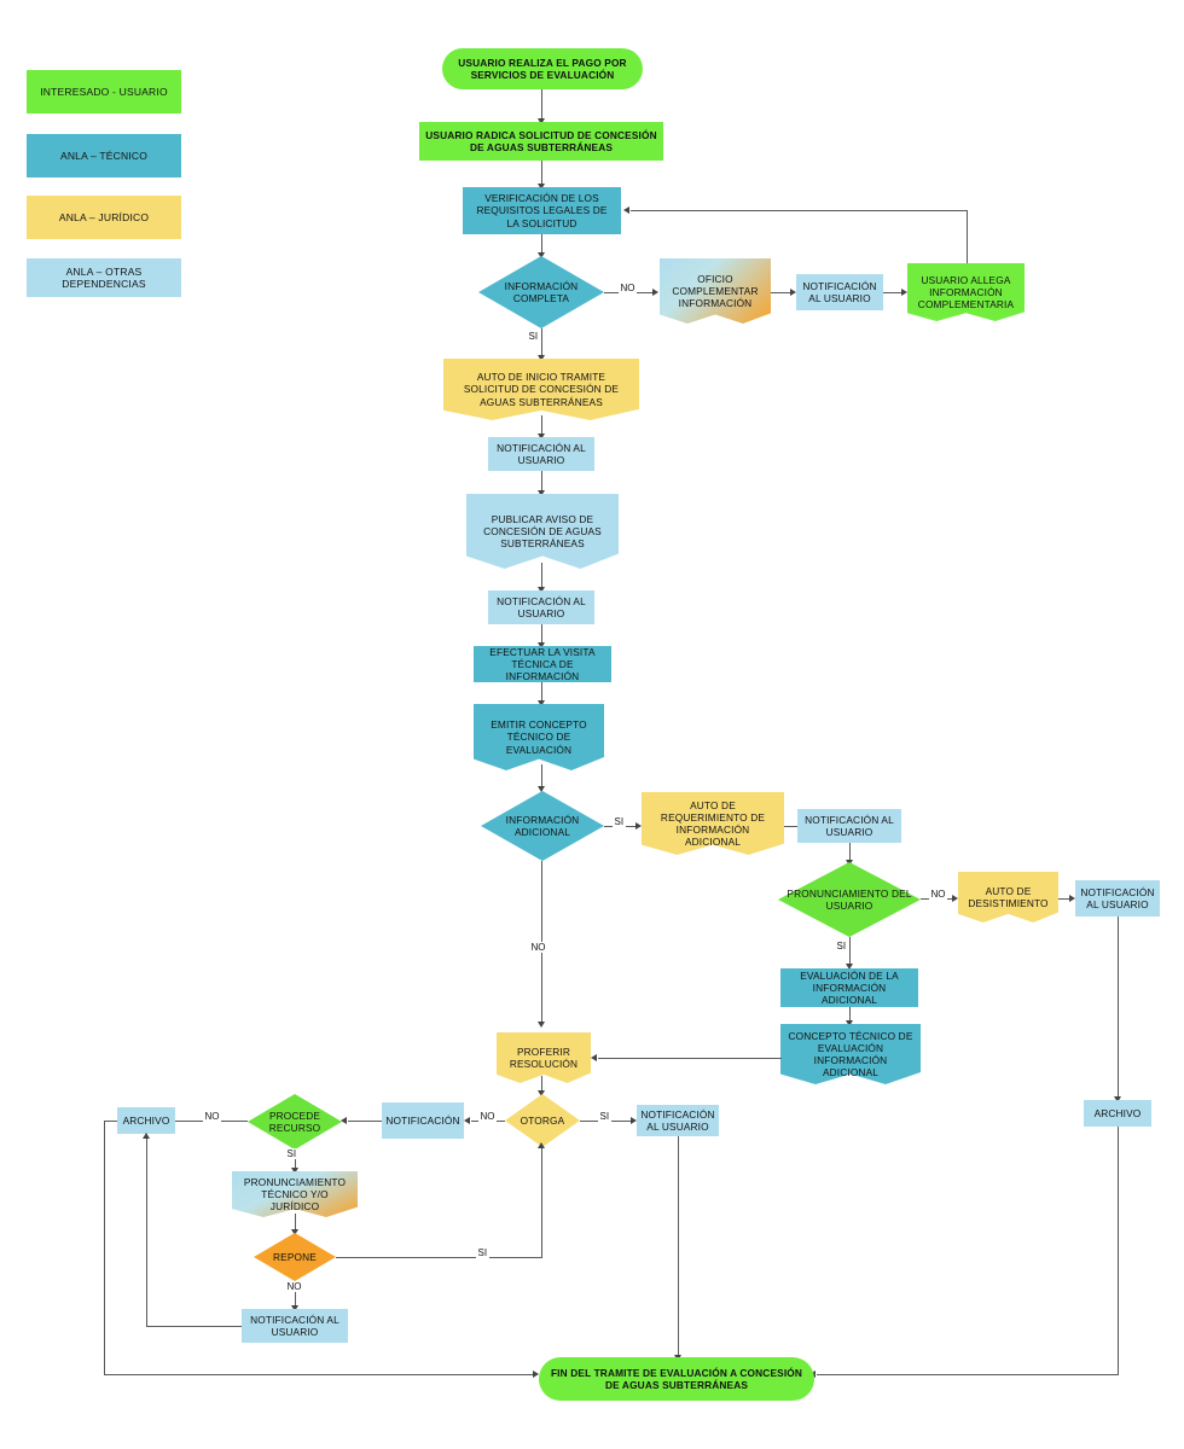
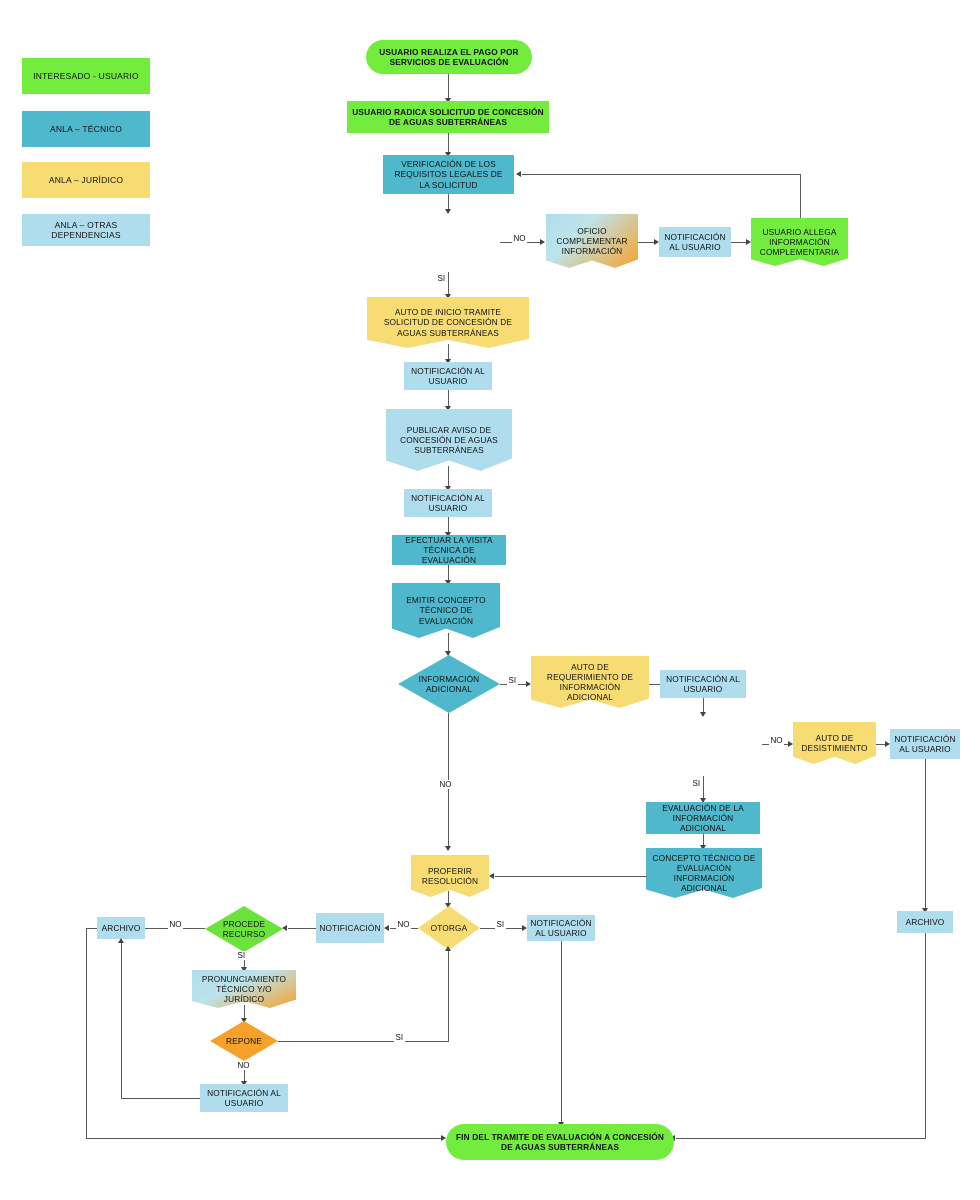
  INTERESADO - USUARIO
  ANLA – TÉCNICO
  ANLA – JURÍDICO
  ANLA – OTRAS DEPENDENCIAS
  USUARIO REALIZA EL PAGO POR SERVICIOS DE EVALUACIÓN
  USUARIO RADICA SOLICITUD DE CONCESIÓN DE AGUAS SUBTERRÁNEAS
  VERIFICACIÓN DE LOS REQUISITOS LEGALES DE LA SOLICITUD
- INFORMACIÓN COMPLETA
  NO
  OFICIO COMPLEMENTAR INFORMACIÓN
  NOTIFICACIÓN AL USUARIO
  USUARIO ALLEGA INFORMACIÓN COMPLEMENTARIA
  SI
  AUTO DE INICIO TRAMITE SOLICITUD DE CONCESIÓN DE AGUAS SUBTERRÁNEAS
  NOTIFICACIÓN AL USUARIO
  PUBLICAR AVISO DE CONCESIÓN DE AGUAS SUBTERRÁNEAS
  NOTIFICACIÓN AL USUARIO
- EFECTUAR LA VISITA TÉCNICA DE INFORMACIÓN
+ EFECTUAR LA VISITA TÉCNICA DE EVALUACIÓN
  EMITIR CONCEPTO TÉCNICO DE EVALUACIÓN
  INFORMACIÓN ADICIONAL
  SI
  AUTO DE REQUERIMIENTO DE INFORMACIÓN ADICIONAL
  NOTIFICACIÓN AL USUARIO
- PRONUNCIAMIENTO DEL USUARIO
  NO
  AUTO DE DESISTIMIENTO
  NOTIFICACIÓN AL USUARIO
  ARCHIVO
  SI
  EVALUACIÓN DE LA INFORMACIÓN ADICIONAL
  CONCEPTO TÉCNICO DE EVALUACIÓN INFORMACIÓN ADICIONAL
  NO
  PROFERIR RESOLUCIÓN
  OTORGA
  SI
  NOTIFICACIÓN AL USUARIO
  NO
  NOTIFICACIÓN
  PROCEDE RECURSO
  NO
  ARCHIVO
  SI
  PRONUNCIAMIENTO TÉCNICO Y/O JURÍDICO
  REPONE
  SI
  NO
  NOTIFICACIÓN AL USUARIO
  FIN DEL TRAMITE DE EVALUACIÓN A CONCESIÓN DE AGUAS SUBTERRÁNEAS
